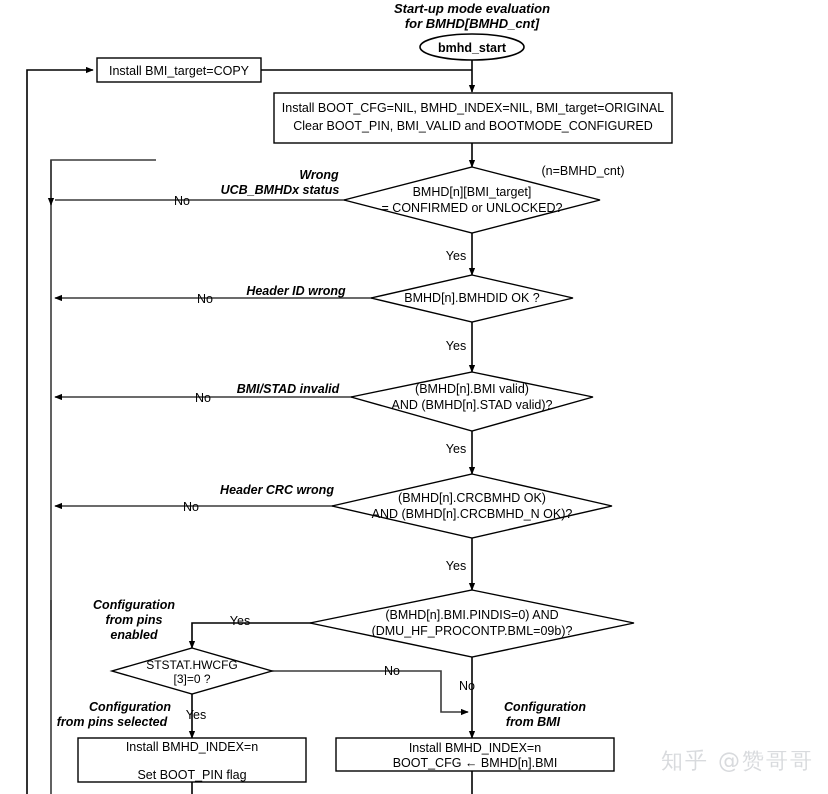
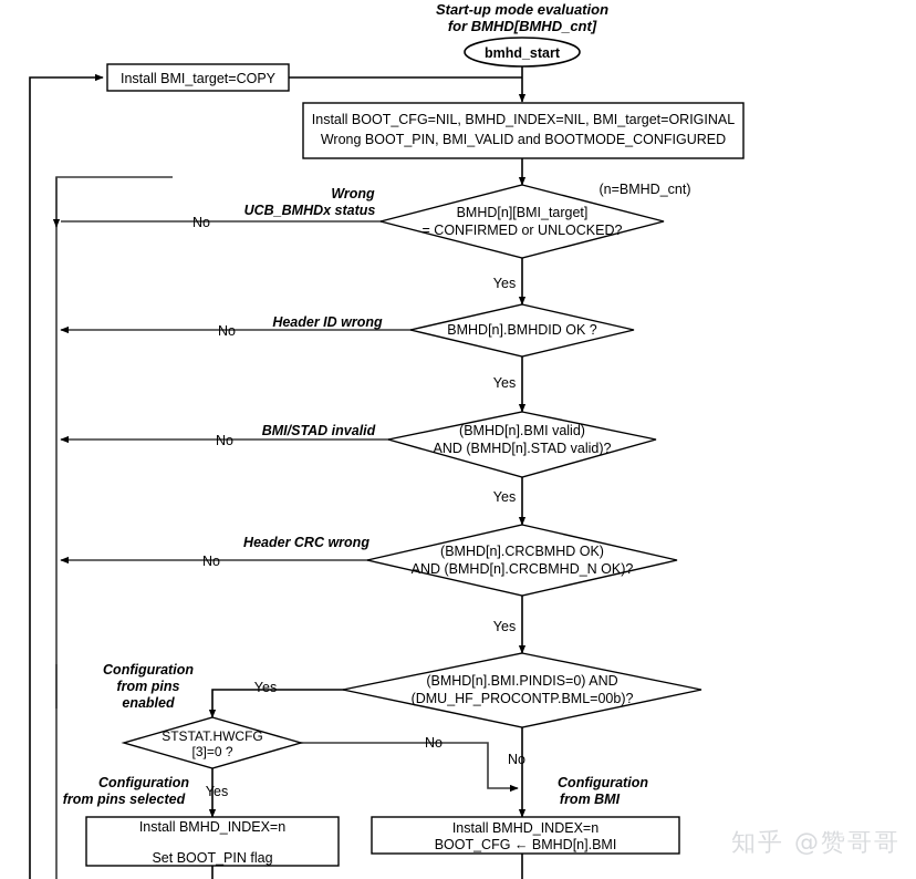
  Start-up mode evaluation
  for BMHD[BMHD_cnt]
  bmhd_start
  Install BMI_target=COPY
  Install BOOT_CFG=NIL, BMHD_INDEX=NIL, BMI_target=ORIGINAL
- Clear BOOT_PIN, BMI_VALID and BOOTMODE_CONFIGURED
+ Wrong BOOT_PIN, BMI_VALID and BOOTMODE_CONFIGURED
  (n=BMHD_cnt)
  BMHD[n][BMI_target]
  = CONFIRMED or UNLOCKED?
  BMHD[n].BMHDID OK ?
  (BMHD[n].BMI valid)
  AND (BMHD[n].STAD valid)?
  (BMHD[n].CRCBMHD OK)
  AND (BMHD[n].CRCBMHD_N OK)?
  (BMHD[n].BMI.PINDIS=0) AND
- (DMU_HF_PROCONTP.BML=09b)?
+ (DMU_HF_PROCONTP.BML=00b)?
  STSTAT.HWCFG
  [3]=0 ?
  Wrong
  UCB_BMHDx status
  Header ID wrong
  BMI/STAD invalid
  Header CRC wrong
  Configuration
  from pins
  enabled
  Configuration
  from pins selected
  Configuration
  from BMI
  No
  Yes
  No
  Yes
  No
  Yes
  No
  Yes
  Yes
  No
  No
  Yes
  Install BMHD_INDEX=n
  Set BOOT_PIN flag
  Install BMHD_INDEX=n
  BOOT_CFG ← BMHD[n].BMI
  知乎 @赞哥哥
